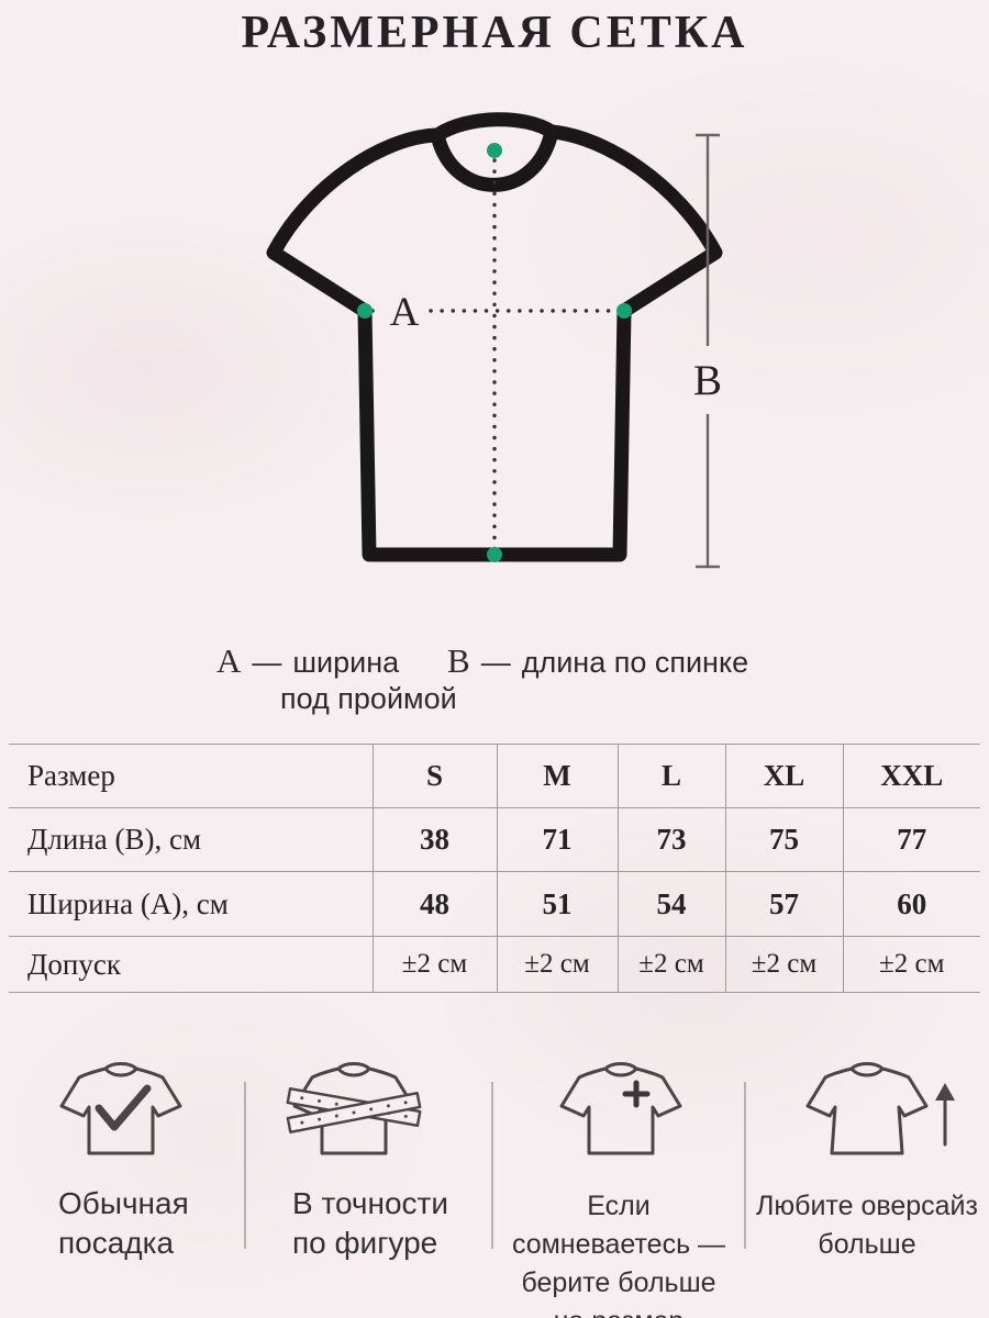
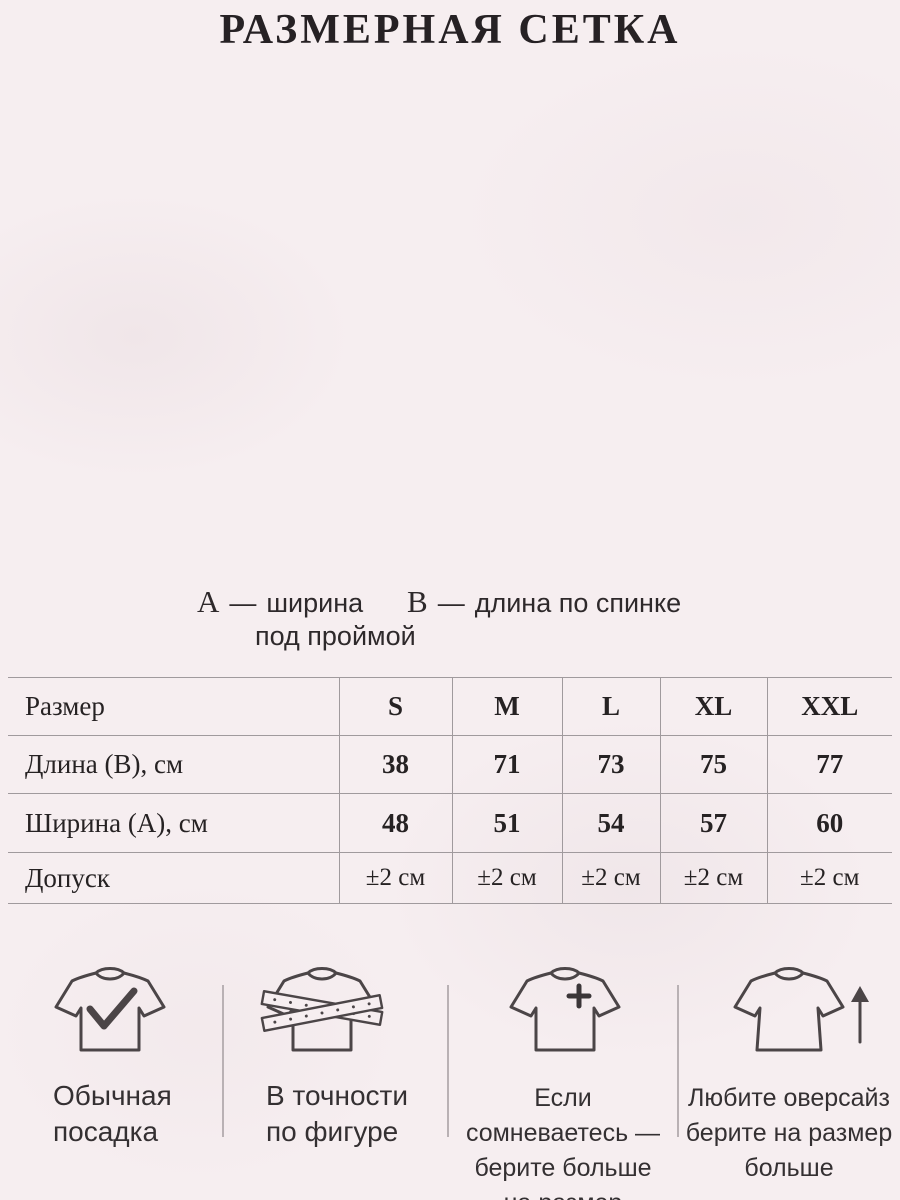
  РАЗМЕРНАЯ СЕТКА
- A
- B
  A — ширина
  под проймой
  B — длина по спинке
  Размер	S	M	L	XL	XXL
  Длина (B), см	38	71	73	75	77
  Ширина (A), см	48	51	54	57	60
  Допуск	±2 см	±2 см	±2 см	±2 см	±2 см
  Обычная
  посадка
  В точности
  по фигуре
  Если сомневаетесь —
  берите больше
  Любите оверсайз
+ берите на размер
  больше
